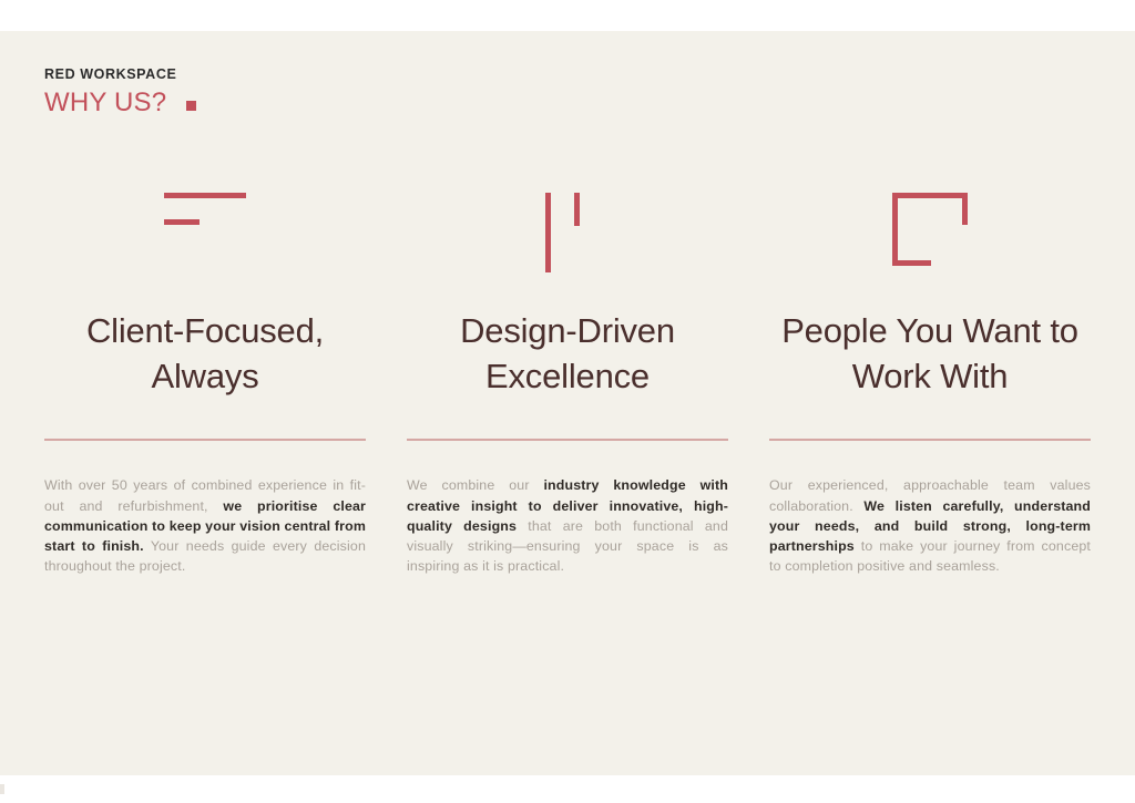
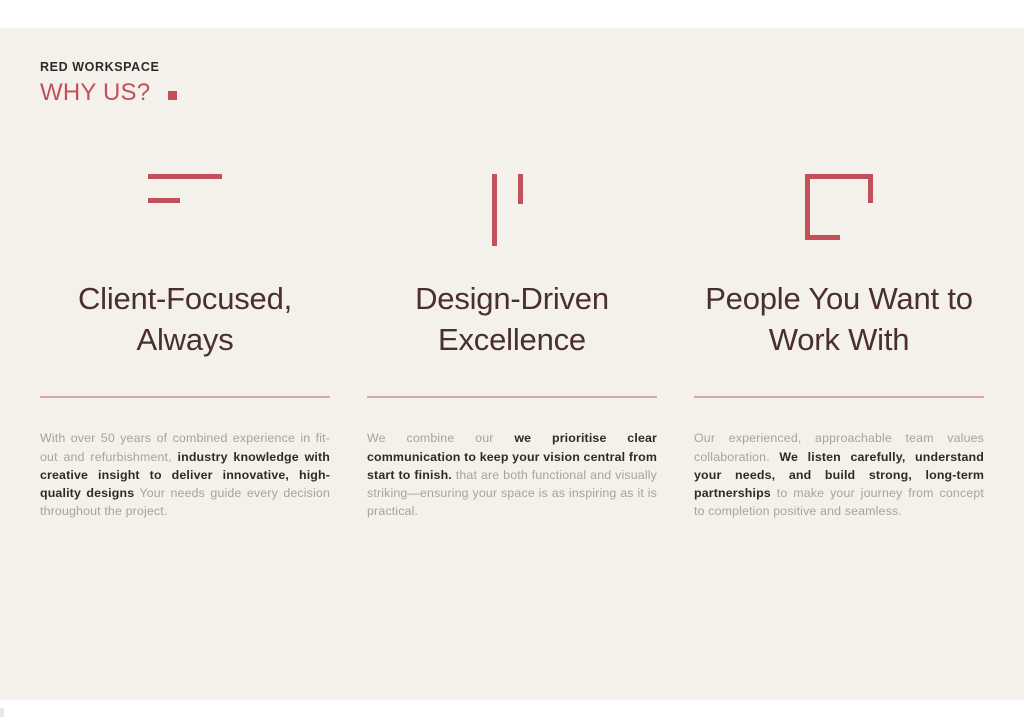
  RED WORKSPACE
  WHY US?
  Client-Focused, Always
- With over 50 years of combined experience in fit-out and refurbishment, we prioritise clear communication to keep your vision central from start to finish. Your needs guide every decision throughout the project.
+ With over 50 years of combined experience in fit-out and refurbishment, industry knowledge with creative insight to deliver innovative, high-quality designs Your needs guide every decision throughout the project.
  Design-Driven Excellence
- We combine our industry knowledge with creative insight to deliver innovative, high-quality designs that are both functional and visually striking—ensuring your space is as inspiring as it is practical.
+ We combine our we prioritise clear communication to keep your vision central from start to finish. that are both functional and visually striking—ensuring your space is as inspiring as it is practical.
  People You Want to Work With
  Our experienced, approachable team values collaboration. We listen carefully, understand your needs, and build strong, long-term partnerships to make your journey from concept to completion positive and seamless.
